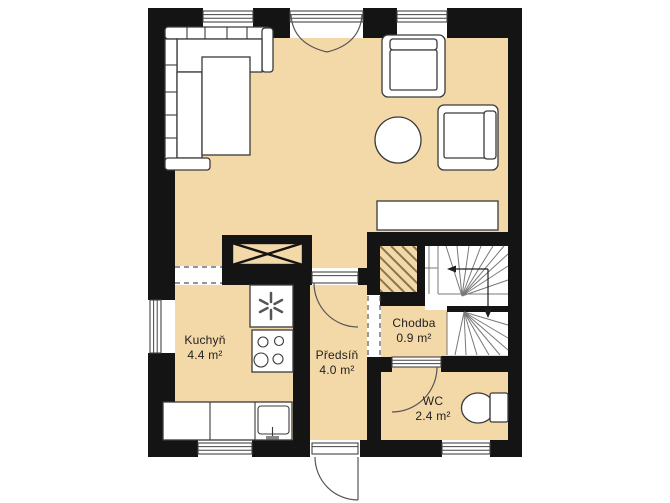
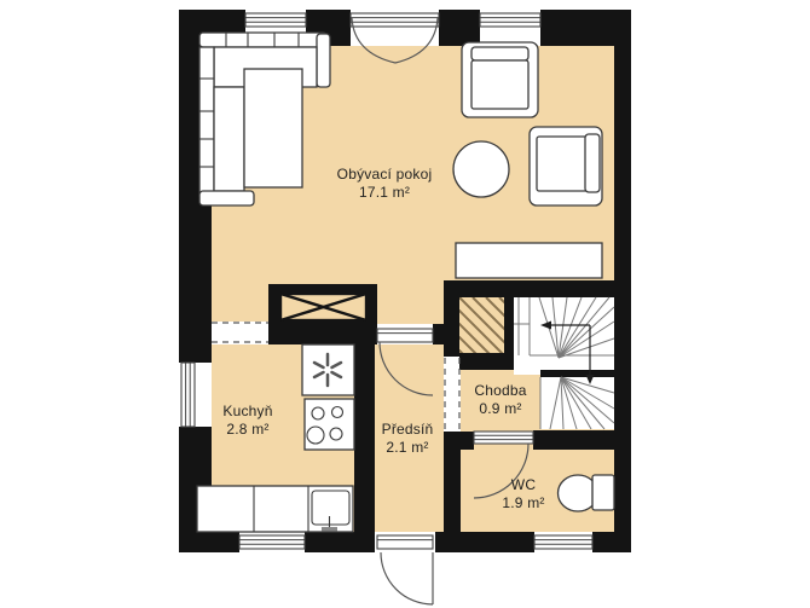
+ Obývací pokoj
+ 17.1 m²
  Kuchyň
- 4.4 m²
+ 2.8 m²
  Předsíň
- 4.0 m²
+ 2.1 m²
  Chodba
  0.9 m²
  WC
- 2.4 m²
+ 1.9 m²
